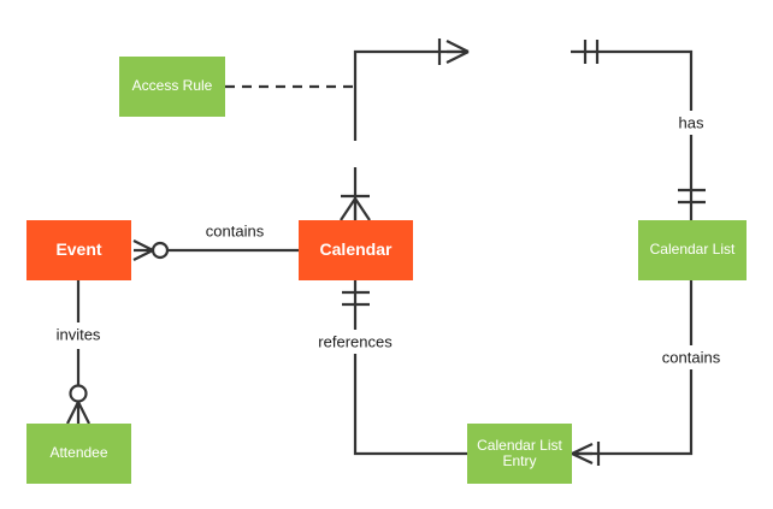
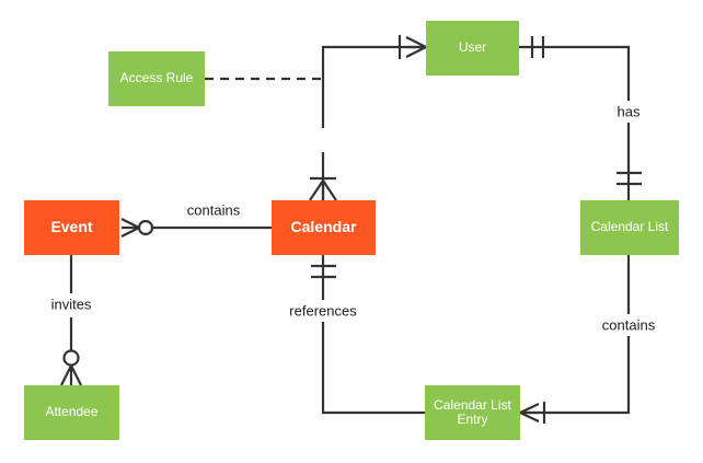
  Access Rule
+ User
  Calendar List
  Event
  Calendar
  Attendee
  Calendar List
  Entry
  contains
  invites
  has
  references
  contains
